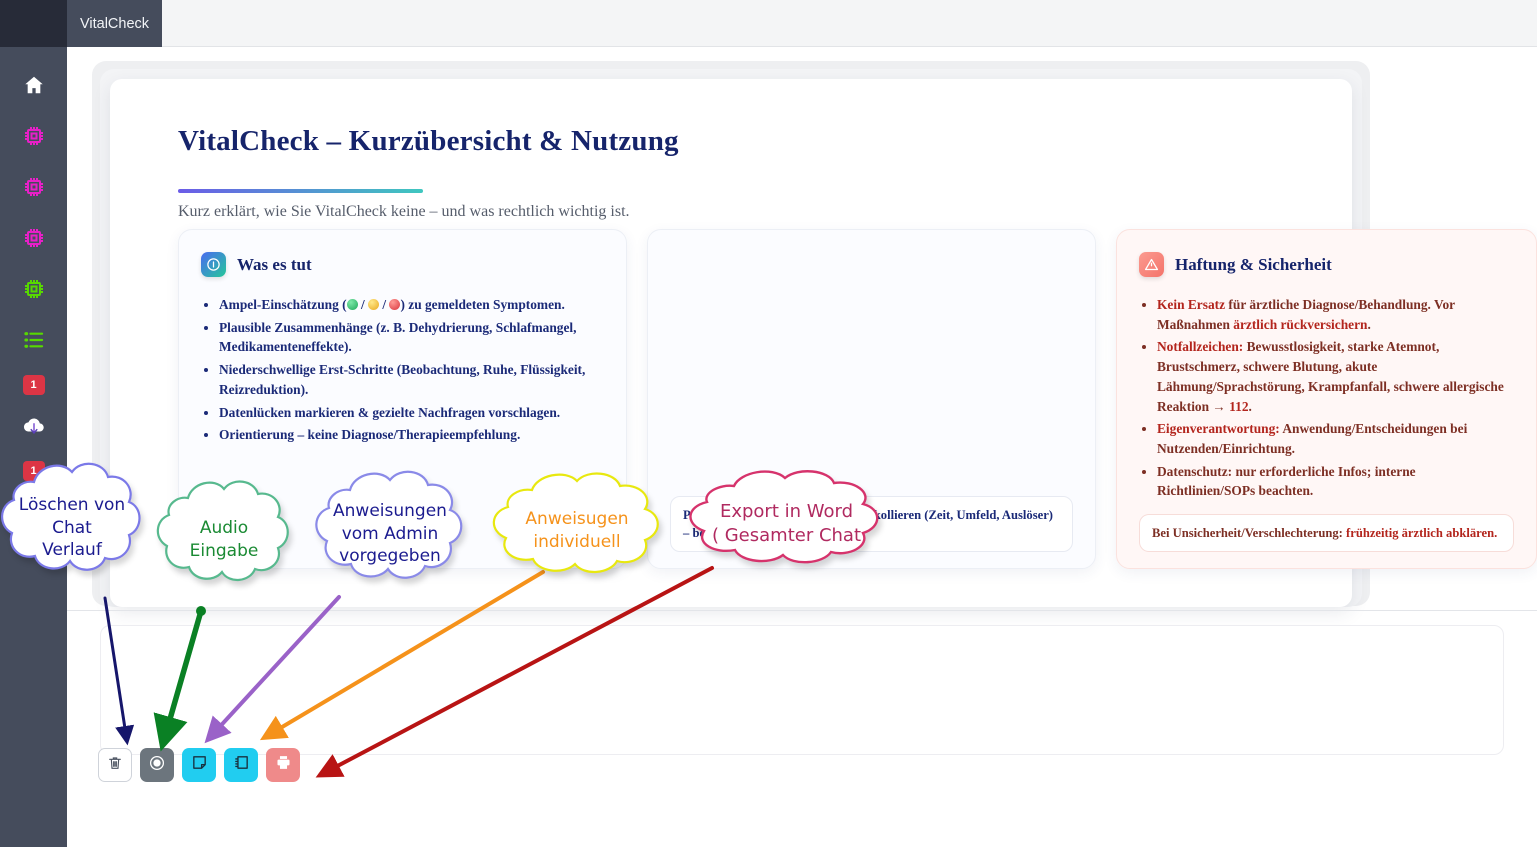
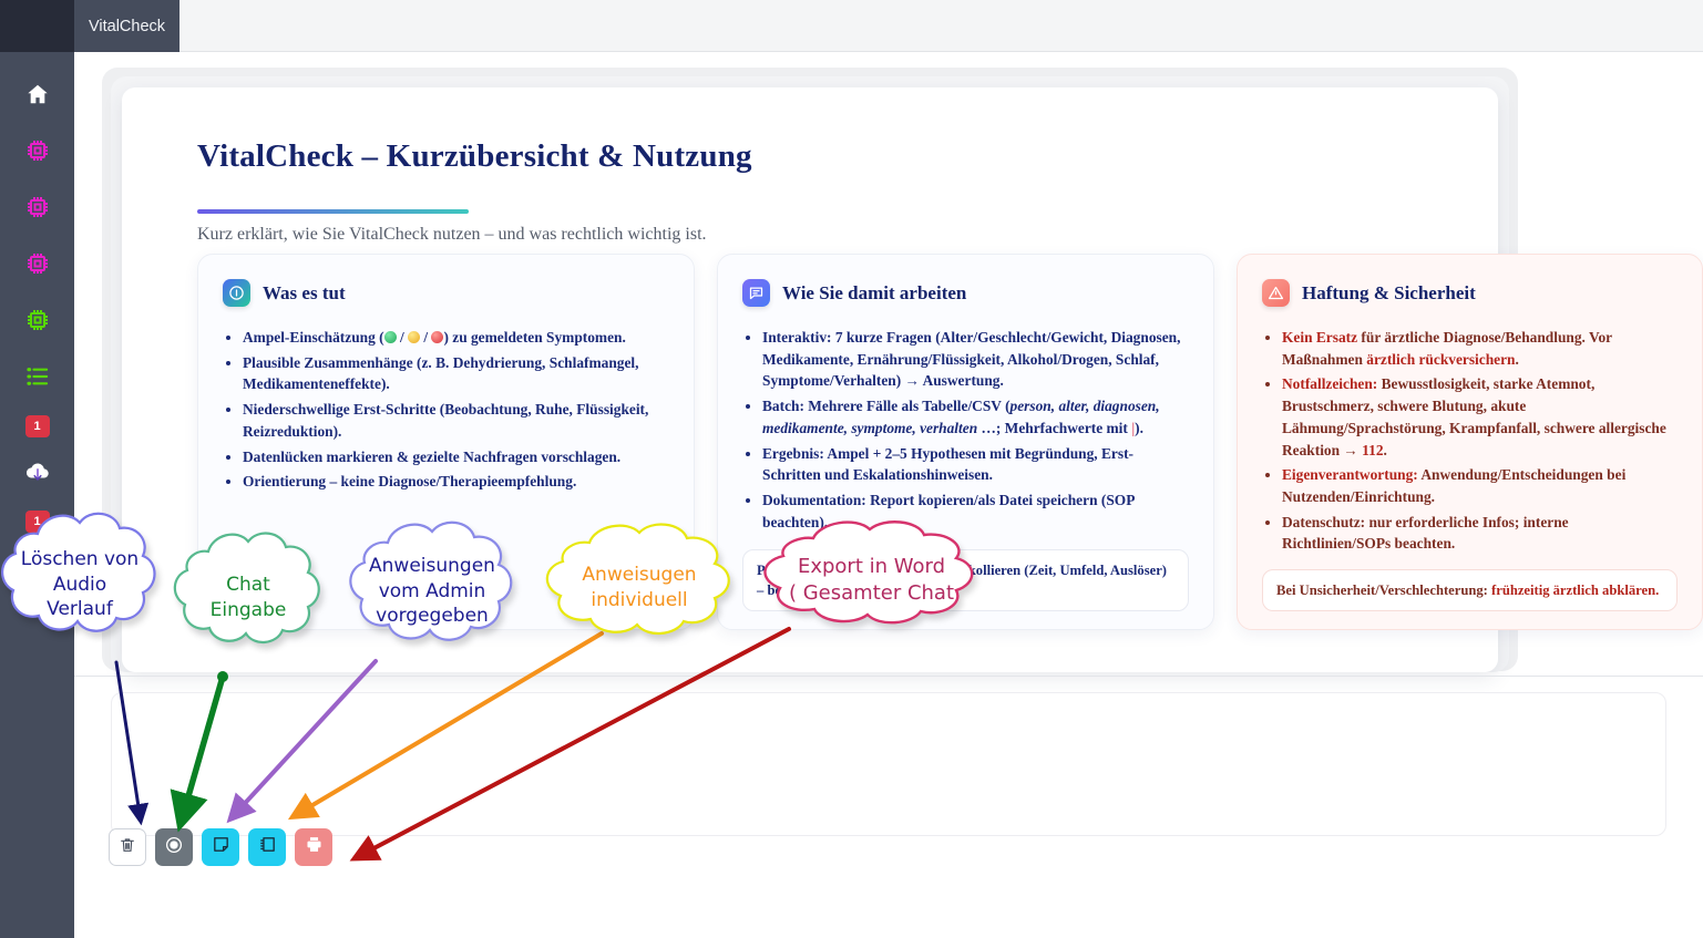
  VitalCheck
  1
  1
  VitalCheck – Kurzübersicht & Nutzung
- Kurz erklärt, wie Sie VitalCheck keine – und was rechtlich wichtig ist.
+ Kurz erklärt, wie Sie VitalCheck nutzen – und was rechtlich wichtig ist.
  Was es tut
  Ampel-Einschätzung ( / / ) zu gemeldeten Symptomen.
  Plausible Zusammenhänge (z. B. Dehydrierung, Schlafmangel, Medikamenteneffekte).
  Niederschwellige Erst-Schritte (Beobachtung, Ruhe, Flüssigkeit, Reizreduktion).
  Datenlücken markieren & gezielte Nachfragen vorschlagen.
  Orientierung – keine Diagnose/Therapieempfehlung.
+ Wie Sie damit arbeiten
+ Interaktiv: 7 kurze Fragen (Alter/Geschlecht/Gewicht, Diagnosen, Medikamente, Ernährung/Flüssigkeit, Alkohol/Drogen, Schlaf, Symptome/Verhalten) → Auswertung.
+ Batch: Mehrere Fälle als Tabelle/CSV (person, alter, diagnosen, medikamente, symptome, verhalten …; Mehrfachwerte mit |).
+ Ergebnis: Ampel + 2–5 Hypothesen mit Begründung, Erst-Schritten und Eskalationshinweisen.
+ Dokumentation: Report kopieren/als Datei speichern (SOP beachten).
  Haftung & Sicherheit
  Kein Ersatz für ärztliche Diagnose/Behandlung. Vor Maßnahmen ärztlich rückversichern.
  Notfallzeichen: Bewusstlosigkeit, starke Atemnot, Brustschmerz, schwere Blutung, akute Lähmung/Sprachstörung, Krampfanfall, schwere allergische Reaktion → 112.
  Eigenverantwortung: Anwendung/Entscheidungen bei Nutzenden/Einrichtung.
  Datenschutz: nur erforderliche Infos; interne Richtlinien/SOPs beachten.
  Bei Unsicherheit/Verschlechterung: frühzeitig ärztlich abklären.
  Löschen von
- Chat
+ Audio
  Verlauf
- Audio
+ Chat
  Eingabe
  Anweisungen
  vom Admin
  vorgegeben
  Anweisugen
  individuell
  Export in Word
  ( Gesamter Chat
